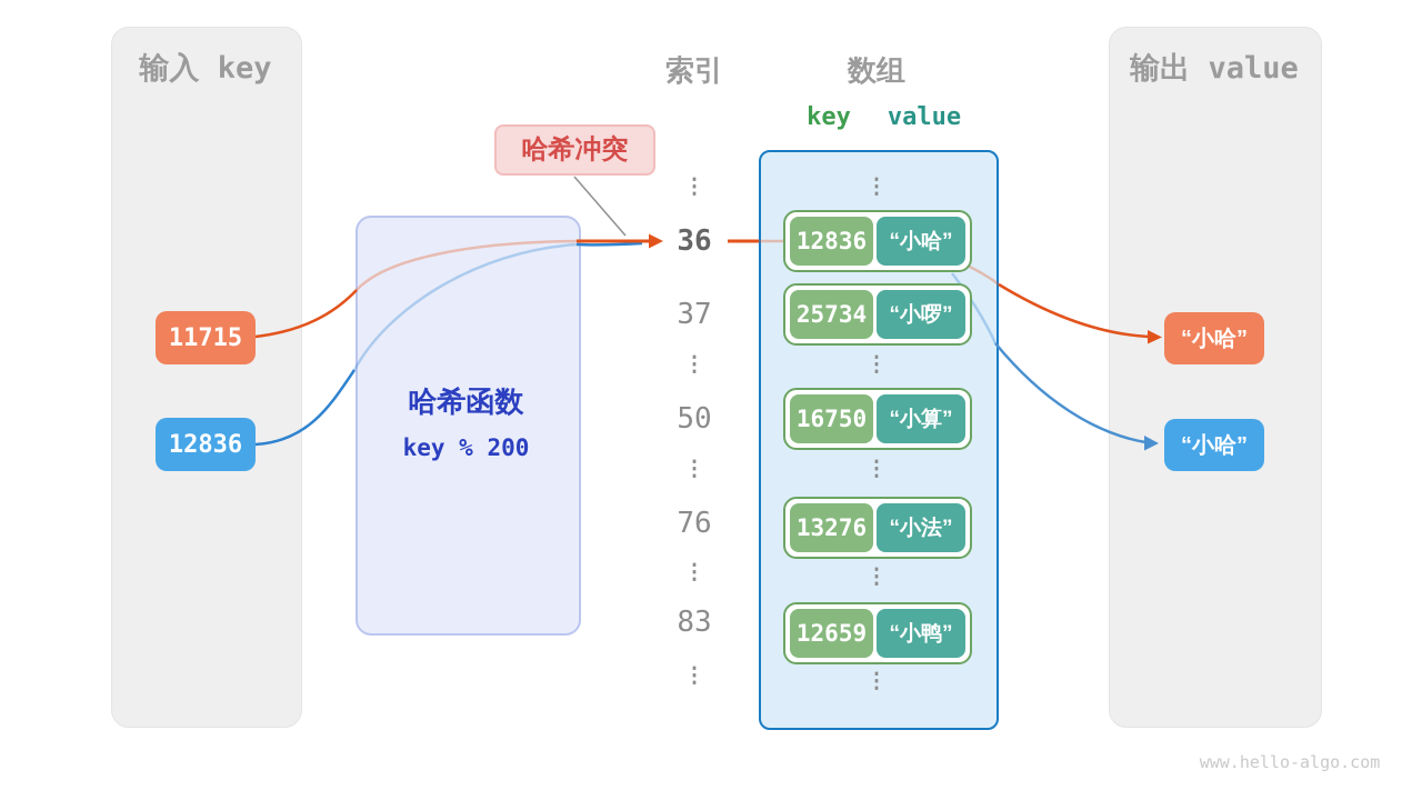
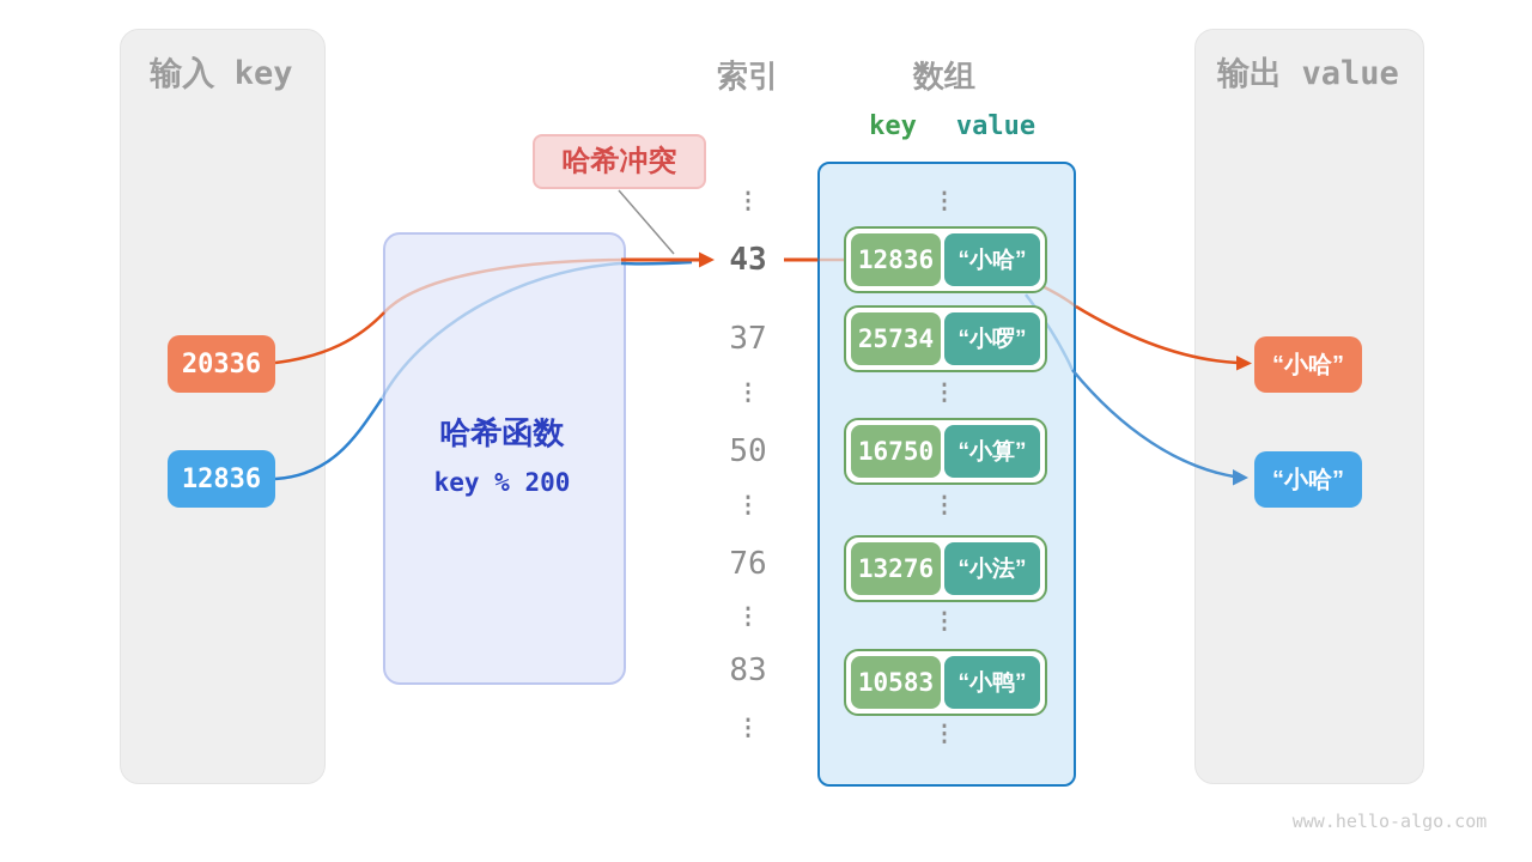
  输入 key
- 11715
+ 20336
  12836
  哈希函数
  key % 200
  哈希冲突
  索引
  数组
  key
  value
  ⋮
- 36
+ 43
  37
  ⋮
  50
  ⋮
  76
  ⋮
  83
  ⋮
  ⋮
  ⋮
  ⋮
  ⋮
  ⋮
  12836
  “小哈”
  25734
  “小啰”
  16750
  “小算”
  13276
  “小法”
- 12659
+ 10583
  “小鸭”
  输出 value
  “小哈”
  “小哈”
  www.hello-algo.com
